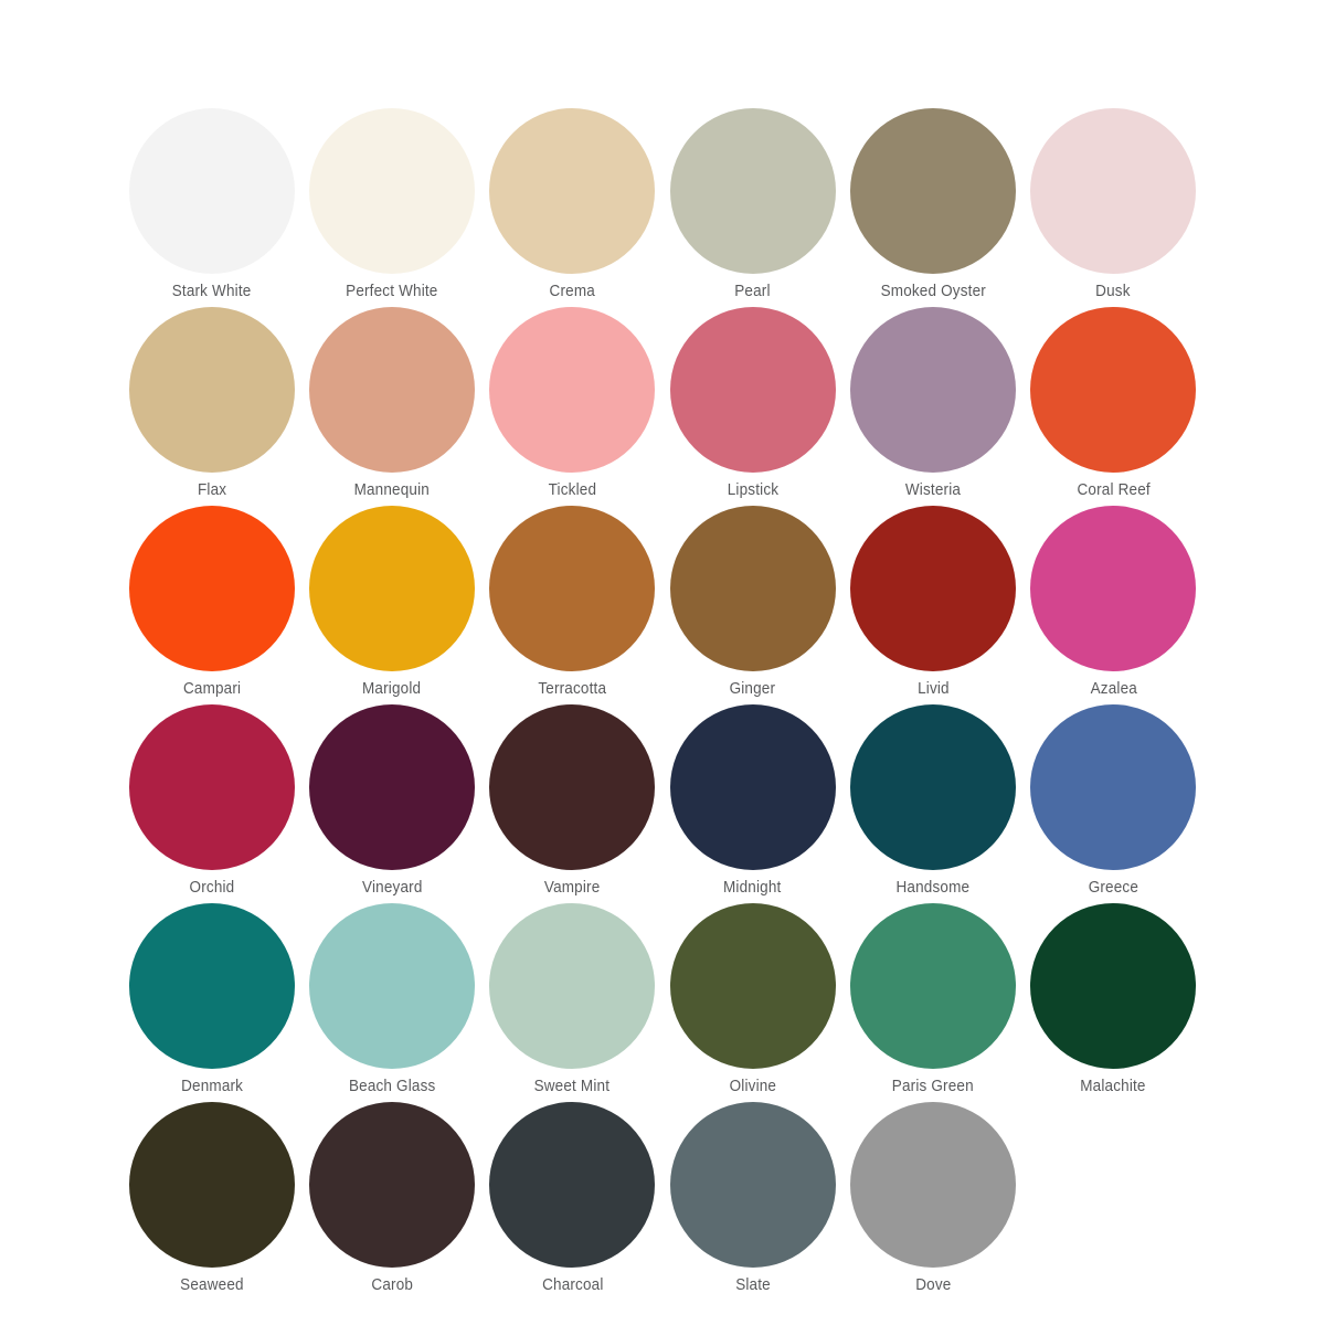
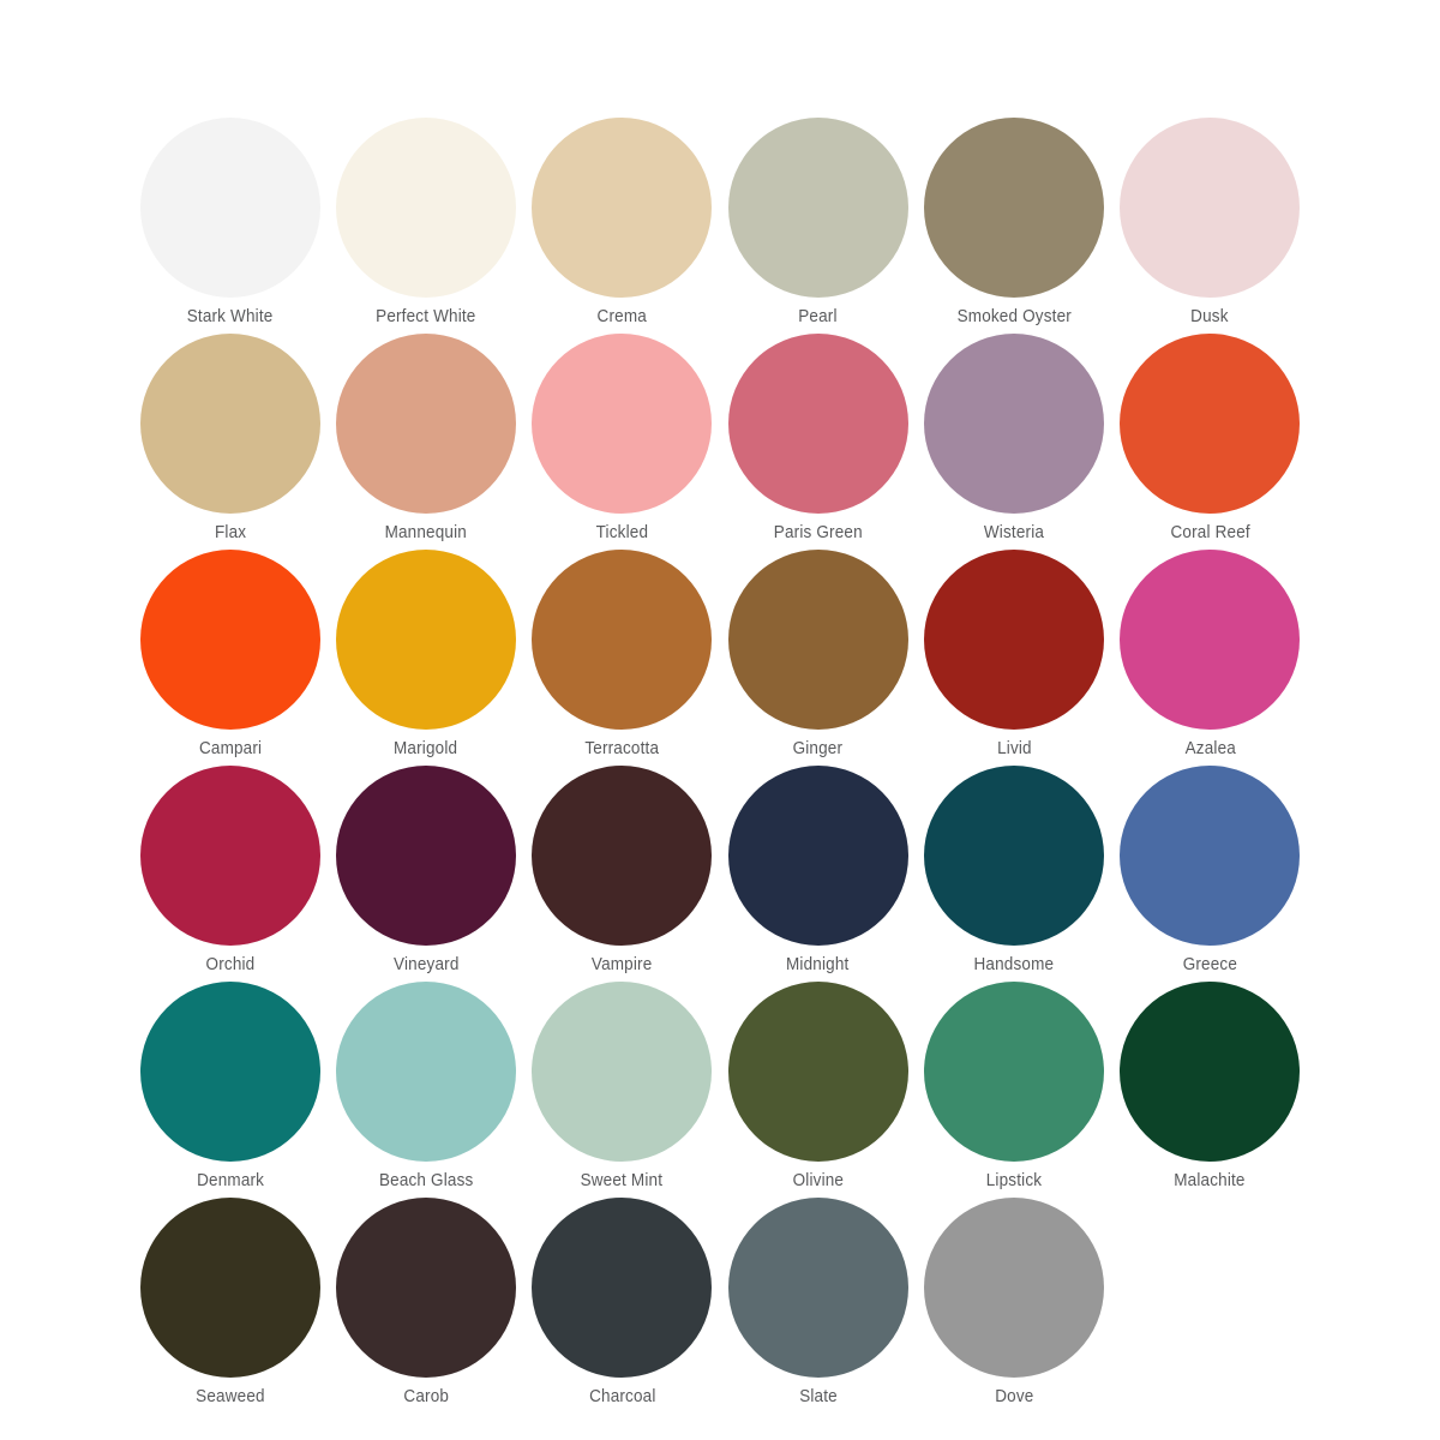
  Stark White
  Perfect White
  Crema
  Pearl
  Smoked Oyster
  Dusk
  Flax
  Mannequin
  Tickled
- Lipstick
+ Paris Green
  Wisteria
  Coral Reef
  Campari
  Marigold
  Terracotta
  Ginger
  Livid
  Azalea
  Orchid
  Vineyard
  Vampire
  Midnight
  Handsome
  Greece
  Denmark
  Beach Glass
  Sweet Mint
  Olivine
- Paris Green
+ Lipstick
  Malachite
  Seaweed
  Carob
  Charcoal
  Slate
  Dove
